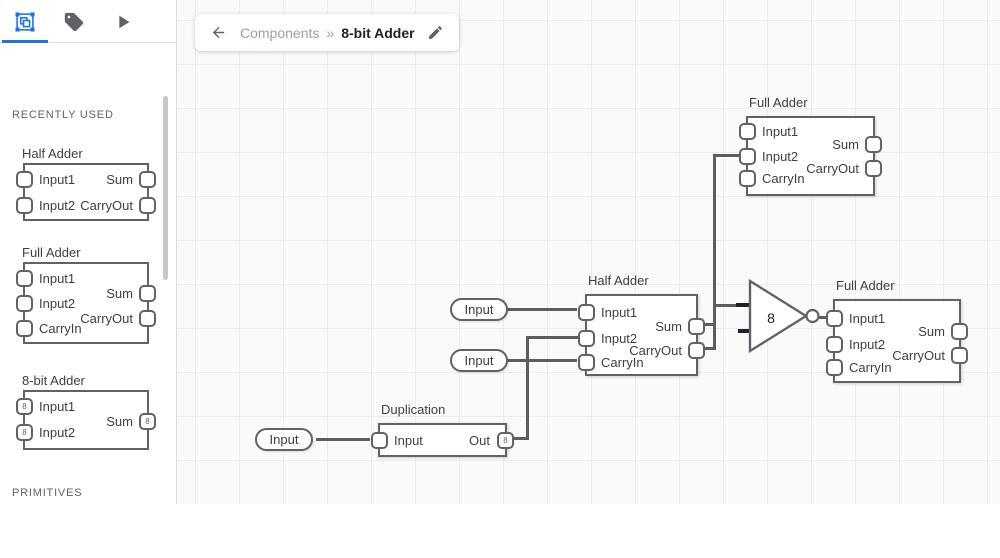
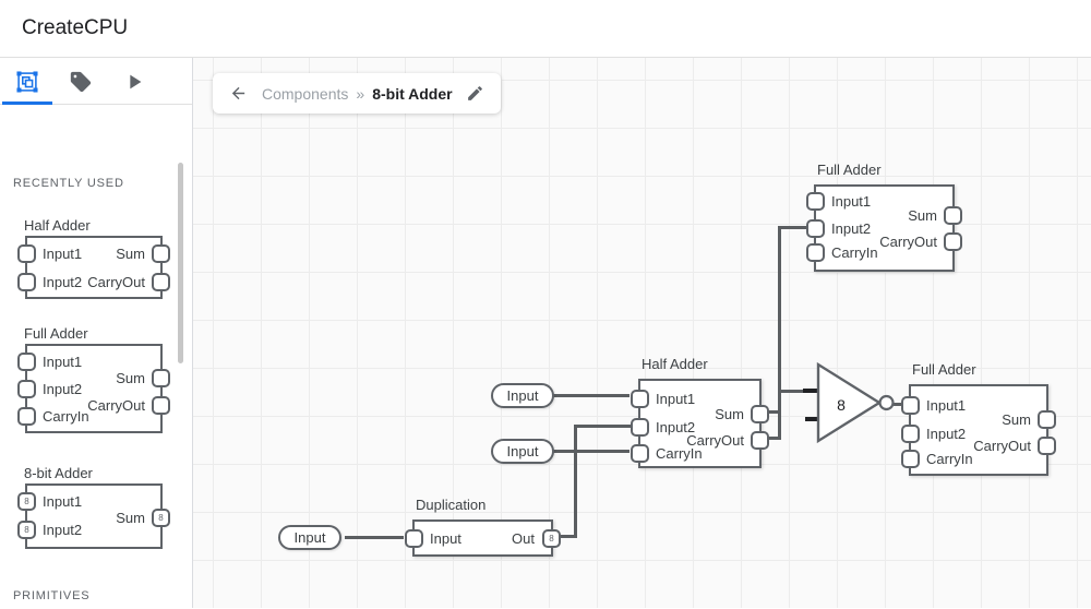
+ CreateCPU
  RECENTLY USED
  Half Adder
  Input1
  Input2
  Sum
  CarryOut
  Full Adder
  Input1
  Input2
  CarryIn
  Sum
  CarryOut
  8-bit Adder
  8
  8
  8
  Input1
  Input2
  Sum
  PRIMITIVES
  Components
  »
  8-bit Adder
  Input
  Input
  Input
  Full Adder
  Input1
  Input2
  CarryIn
  Sum
  CarryOut
  Half Adder
  Input1
  Input2
  CarryIn
  Sum
  CarryOut
  8
  Full Adder
  Input1
  Input2
  CarryIn
  Sum
  CarryOut
  Duplication
  8
  Input
  Out
